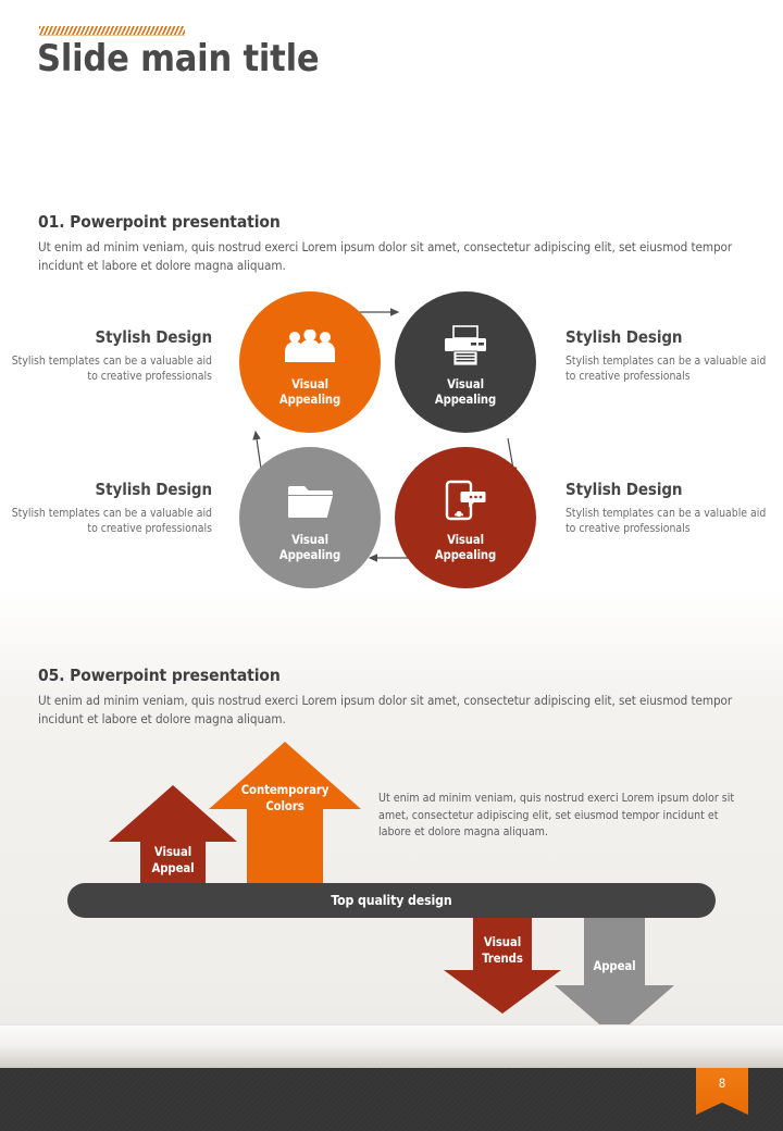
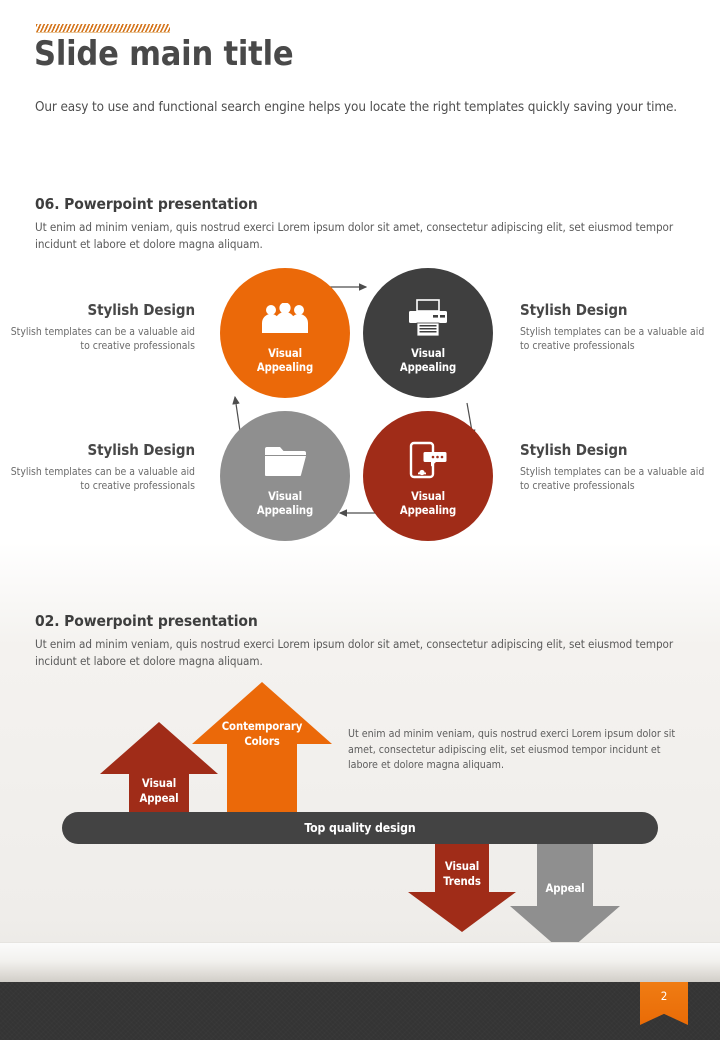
  Slide main title
+ Our easy to use and functional search engine helps you locate the right templates quickly saving your time.
- 01. Powerpoint presentation
+ 06. Powerpoint presentation
  Ut enim ad minim veniam, quis nostrud exerci Lorem ipsum dolor sit amet, consectetur adipiscing elit, set eiusmod tempor incidunt et labore et dolore magna aliquam.
  Visual
  Appealing
  Visual
  Appealing
  Visual
  Appealing
  Visual
  Appealing
  Stylish Design
  Stylish templates can be a valuable aid to creative professionals
  Stylish Design
  Stylish templates can be a valuable aid to creative professionals
  Stylish Design
  Stylish templates can be a valuable aid to creative professionals
  Stylish Design
  Stylish templates can be a valuable aid to creative professionals
- 05. Powerpoint presentation
+ 02. Powerpoint presentation
  Ut enim ad minim veniam, quis nostrud exerci Lorem ipsum dolor sit amet, consectetur adipiscing elit, set eiusmod tempor incidunt et labore et dolore magna aliquam.
  Visual
  Appeal
  Contemporary
  Colors
  Ut enim ad minim veniam, quis nostrud exerci Lorem ipsum dolor sit amet, consectetur adipiscing elit, set eiusmod tempor incidunt et labore et dolore magna aliquam.
  Top quality design
  Appeal
  Visual
  Trends
- 8
+ 2
